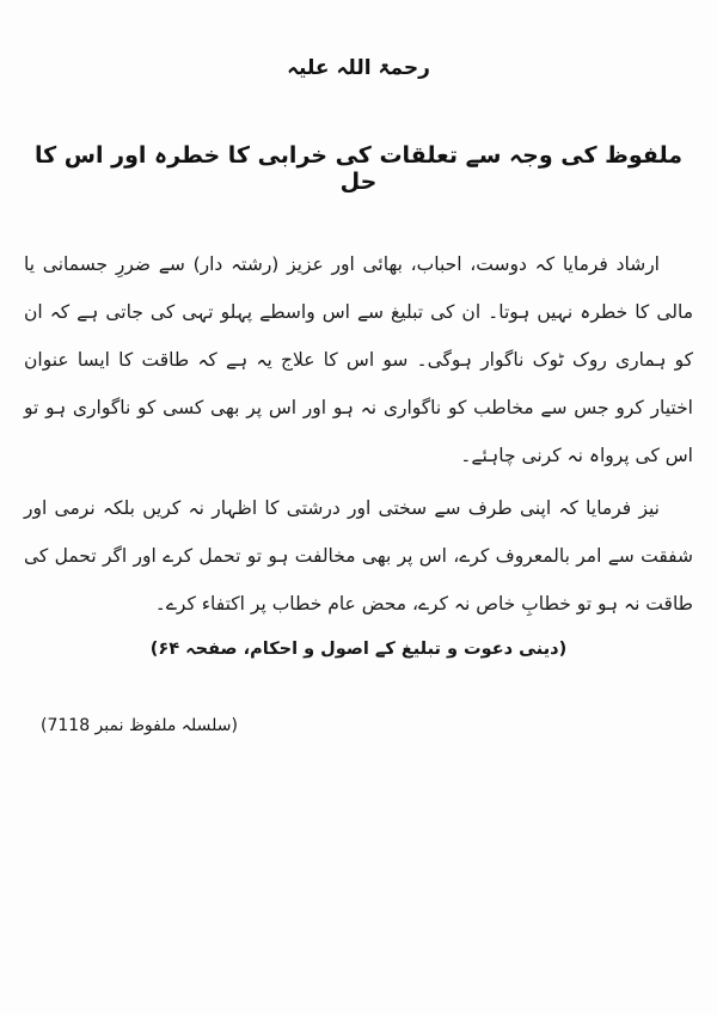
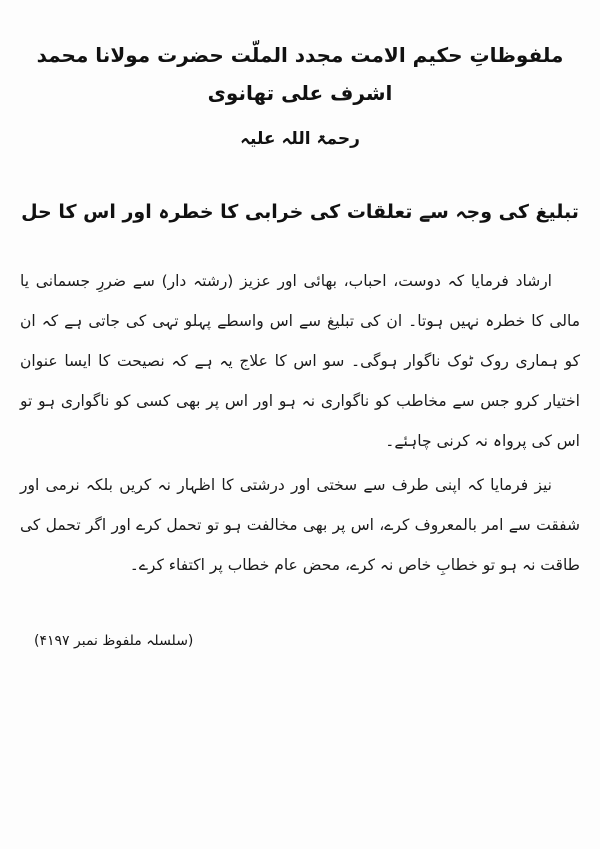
+ ملفوظاتِ حکیم الامت مجدد الملّت حضرت مولانا محمد اشرف علی تھانوی
  رحمۃ اللہ علیہ
- ملفوظ کی وجہ سے تعلقات کی خرابی کا خطرہ اور اس کا حل
+ تبلیغ کی وجہ سے تعلقات کی خرابی کا خطرہ اور اس کا حل
- ارشاد فرمایا کہ دوست، احباب، بھائی اور عزیز (رشتہ دار) سے ضررِ جسمانی یا مالی کا خطرہ نہیں ہوتا۔ ان کی تبلیغ سے اس واسطے پہلو تہی کی جاتی ہے کہ ان کو ہماری روک ٹوک ناگوار ہوگی۔ سو اس کا علاج یہ ہے کہ طاقت کا ایسا عنوان اختیار کرو جس سے مخاطب کو ناگواری نہ ہو اور اس پر بھی کسی کو ناگواری ہو تو اس کی پرواہ نہ کرنی چاہئے۔
+ ارشاد فرمایا کہ دوست، احباب، بھائی اور عزیز (رشتہ دار) سے ضررِ جسمانی یا مالی کا خطرہ نہیں ہوتا۔ ان کی تبلیغ سے اس واسطے پہلو تہی کی جاتی ہے کہ ان کو ہماری روک ٹوک ناگوار ہوگی۔ سو اس کا علاج یہ ہے کہ نصیحت کا ایسا عنوان اختیار کرو جس سے مخاطب کو ناگواری نہ ہو اور اس پر بھی کسی کو ناگواری ہو تو اس کی پرواہ نہ کرنی چاہئے۔
  نیز فرمایا کہ اپنی طرف سے سختی اور درشتی کا اظہار نہ کریں بلکہ نرمی اور شفقت سے امر بالمعروف کرے، اس پر بھی مخالفت ہو تو تحمل کرے اور اگر تحمل کی طاقت نہ ہو تو خطابِ خاص نہ کرے، محض عام خطاب پر اکتفاء کرے۔
- (دینی دعوت و تبلیغ کے اصول و احکام، صفحہ ۶۴)
- (سلسلہ ملفوظ نمبر 7118)
+ (سلسلہ ملفوظ نمبر ۴۱۹۷)
